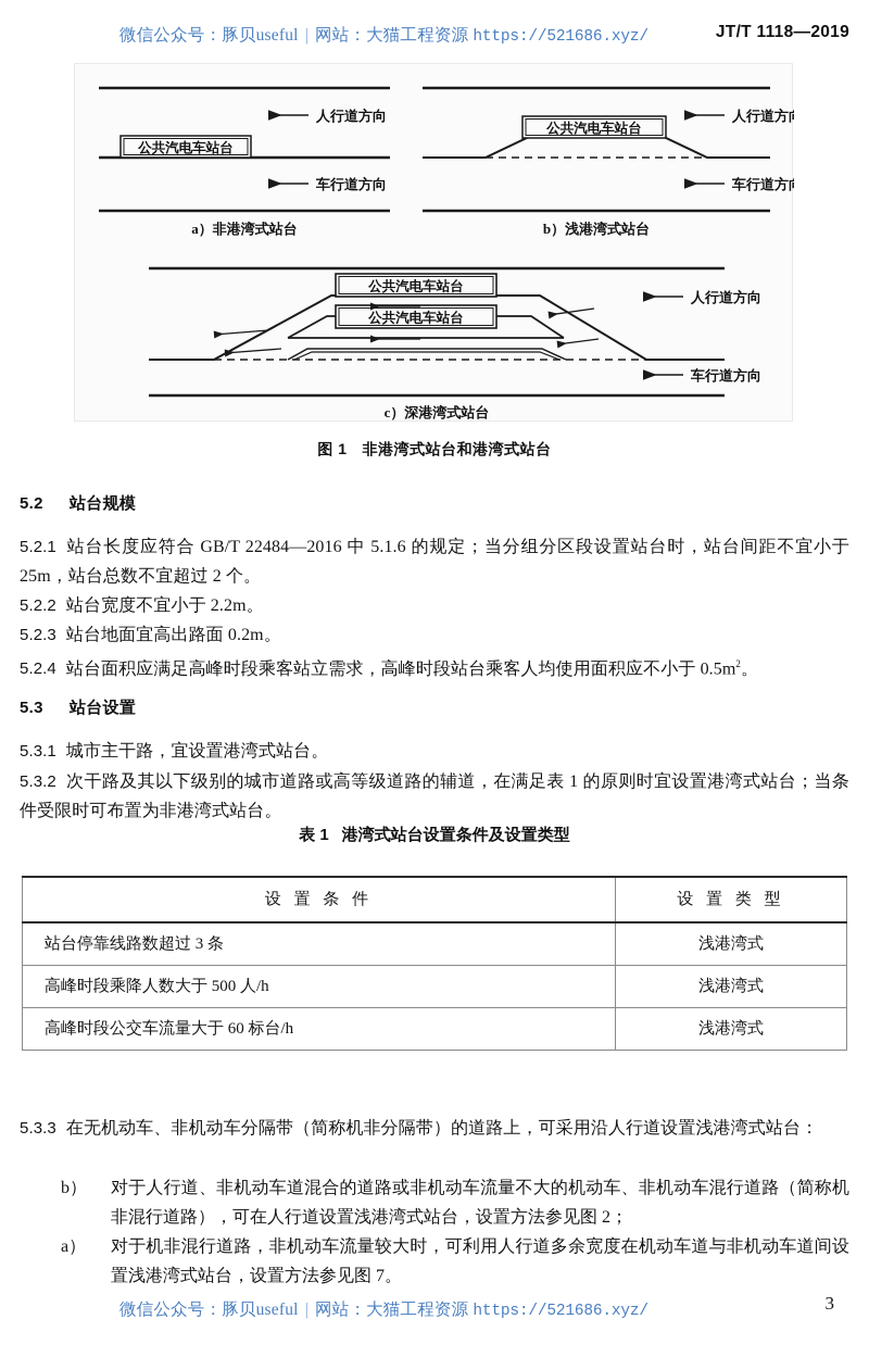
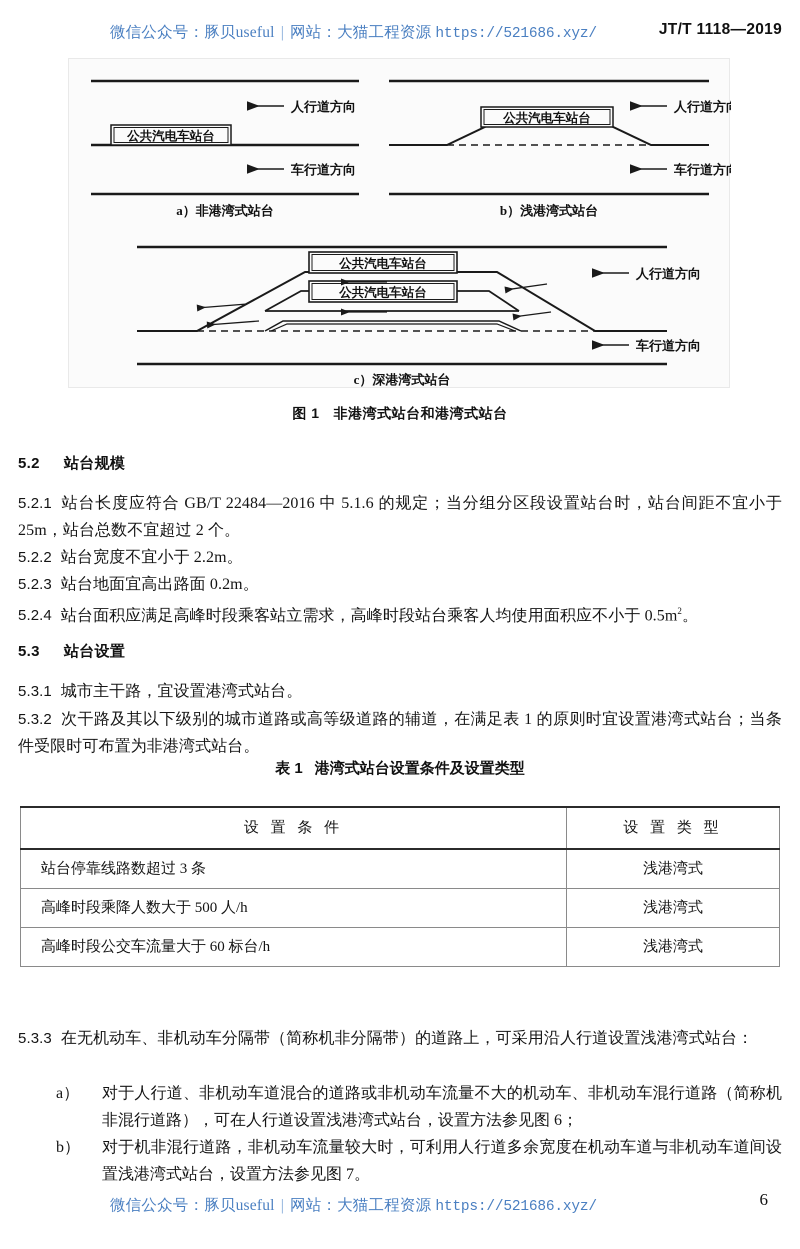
  微信公众号：豚贝useful | 网站：大猫工程资源 https://521686.xyz/
  JT/T 1118—2019
  公共汽电车站台
  人行道方向
  车行道方向
  a）非港湾式站台
  公共汽电车站台
  人行道方
  车行道方
  b）浅港湾式站台
  公共汽电车站台
  公共汽电车站台
  人行道方向
  车行道方向
  c）深港湾式站台
  图 1 非港湾式站台和港湾式站台
  5.2 站台规模
  5.2.1 站台长度应符合 GB/T 22484—2016 中 5.1.6 的规定；当分组分区段设置站台时，站台间距不宜小于 25m，站台总数不宜超过 2 个。
  5.2.2 站台宽度不宜小于 2.2m。
  5.2.3 站台地面宜高出路面 0.2m。
  5.2.4 站台面积应满足高峰时段乘客站立需求，高峰时段站台乘客人均使用面积应不小于 0.5m2。
  5.3 站台设置
  5.3.1 城市主干路，宜设置港湾式站台。
  5.3.2 次干路及其以下级别的城市道路或高等级道路的辅道，在满足表 1 的原则时宜设置港湾式站台；当条件受限时可布置为非港湾式站台。
  表 1 港湾式站台设置条件及设置类型
  设 置 条 件	设 置 类 型
  站台停靠线路数超过 3 条	浅港湾式
  高峰时段乘降人数大于 500 人/h	浅港湾式
  高峰时段公交车流量大于 60 标台/h	浅港湾式
  5.3.3 在无机动车、非机动车分隔带（简称机非分隔带）的道路上，可采用沿人行道设置浅港湾式站台：
- b）
+ a）
- 对于人行道、非机动车道混合的道路或非机动车流量不大的机动车、非机动车混行道路（简称机非混行道路），可在人行道设置浅港湾式站台，设置方法参见图 2；
+ 对于人行道、非机动车道混合的道路或非机动车流量不大的机动车、非机动车混行道路（简称机非混行道路），可在人行道设置浅港湾式站台，设置方法参见图 6；
- a）
+ b）
  对于机非混行道路，非机动车流量较大时，可利用人行道多余宽度在机动车道与非机动车道间设置浅港湾式站台，设置方法参见图 7。
  微信公众号：豚贝useful | 网站：大猫工程资源 https://521686.xyz/
- 3
+ 6
